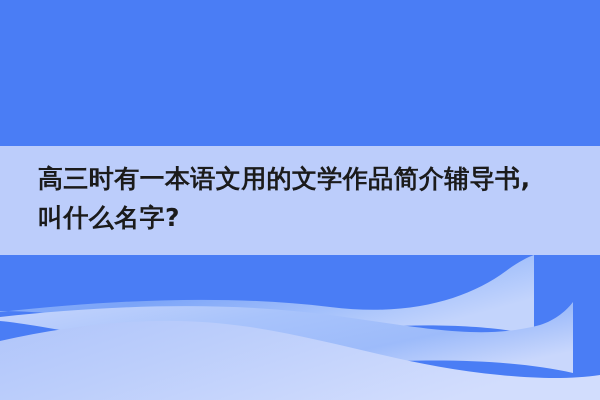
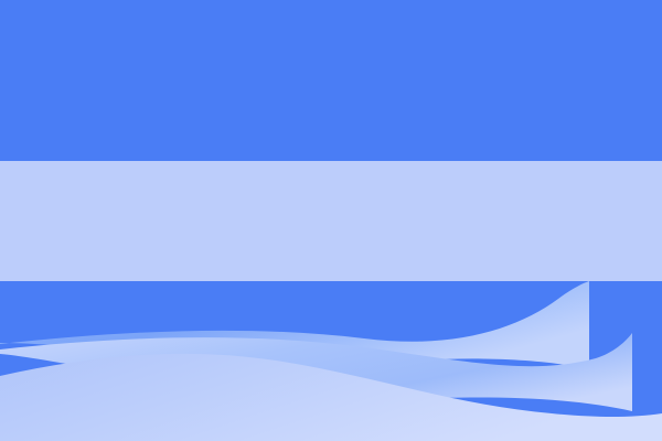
- 高三时有一本语文用的文学作品简介辅导书,
- 叫什么名字?
